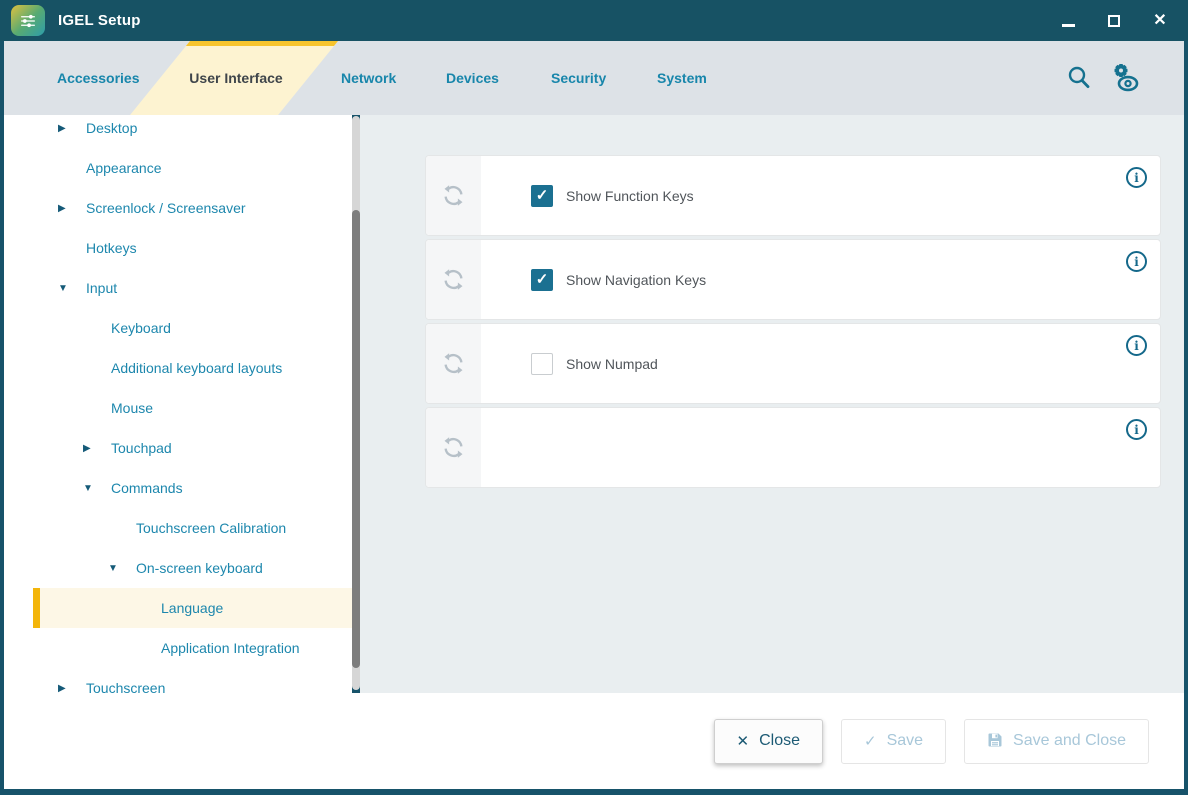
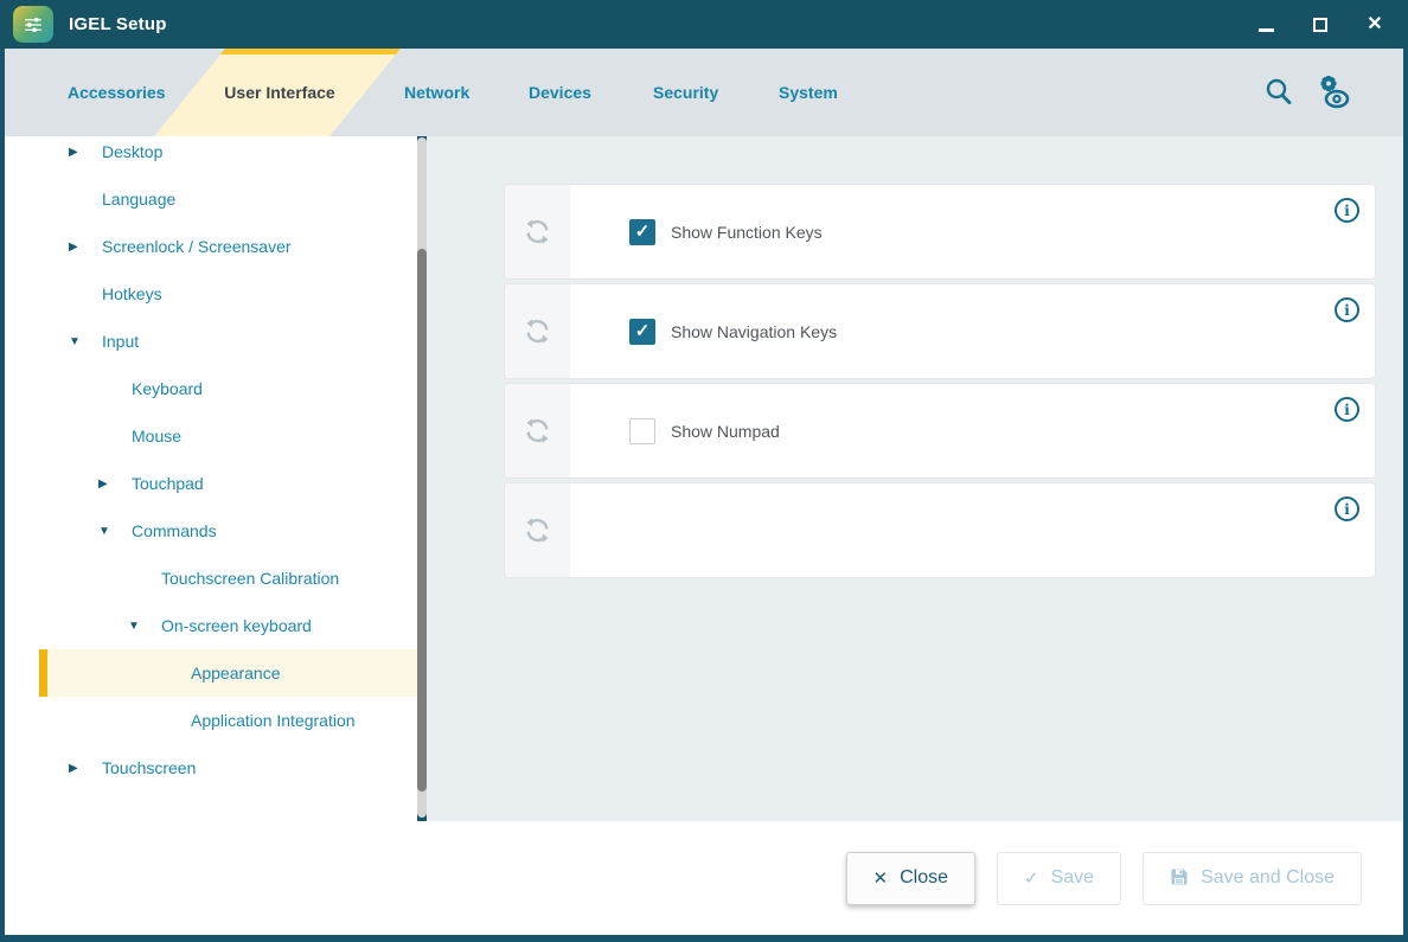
  IGEL Setup
  ✕
  Accessories
  User Interface
  Network
  Devices
  Security
  System
  ▶
  Desktop
- Appearance
+ Language
  ▶
  Screenlock / Screensaver
  Hotkeys
  ▼
  Input
  Keyboard
- Additional keyboard layouts
  Mouse
  ▶
  Touchpad
  ▼
  Commands
  Touchscreen Calibration
  ▼
  On-screen keyboard
- Language
+ Appearance
  Application Integration
  ▶
  Touchscreen
  ✓
  Show Function Keys
  i
  ✓
  Show Navigation Keys
  i
  Show Numpad
  i
  i
  ✕
  Close
  ✓
  Save
  Save and Close
